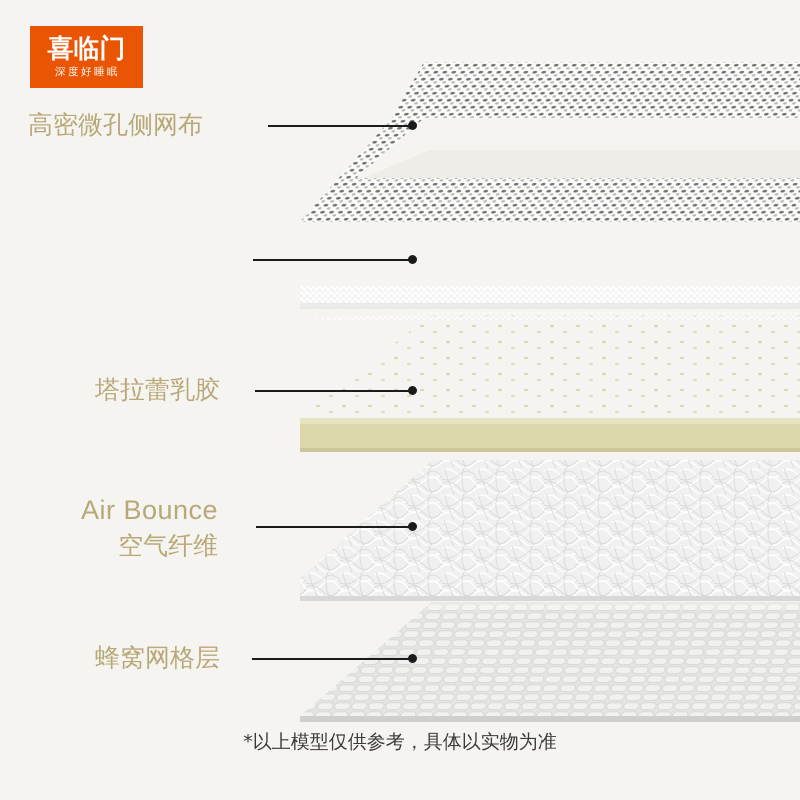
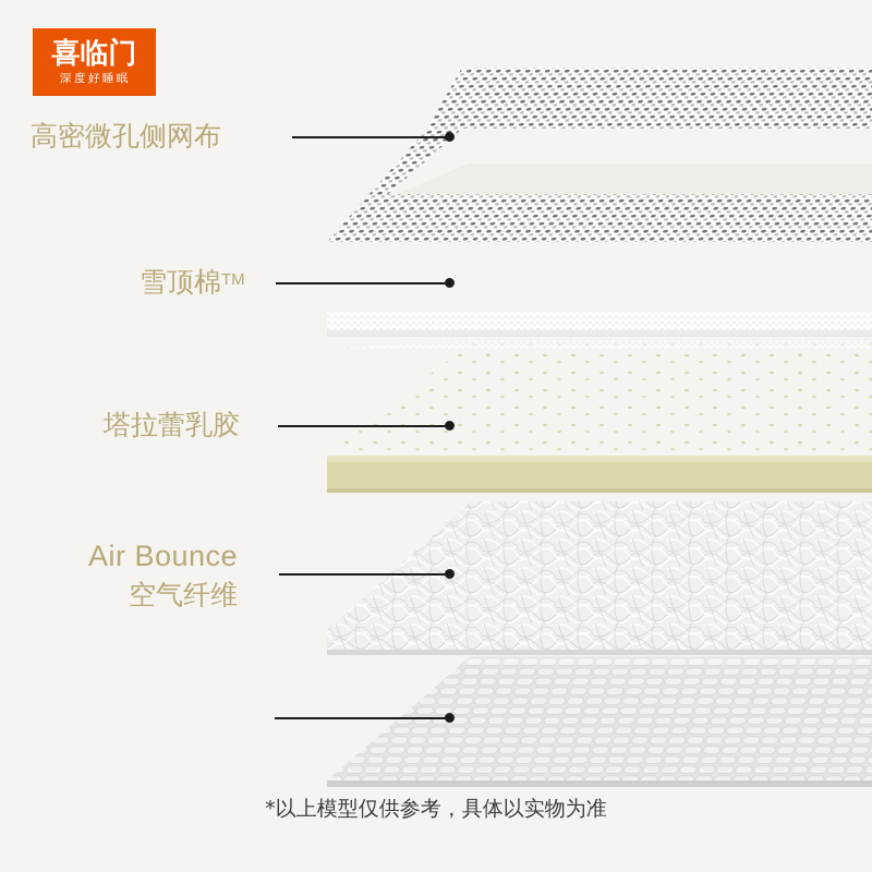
  喜临门
  深度好睡眠
  高密微孔侧网布
+ 雪顶棉TM
  塔拉蕾乳胶
  Air Bounce
  空气纤维
- 蜂窝网格层
  *以上模型仅供参考，具体以实物为准
